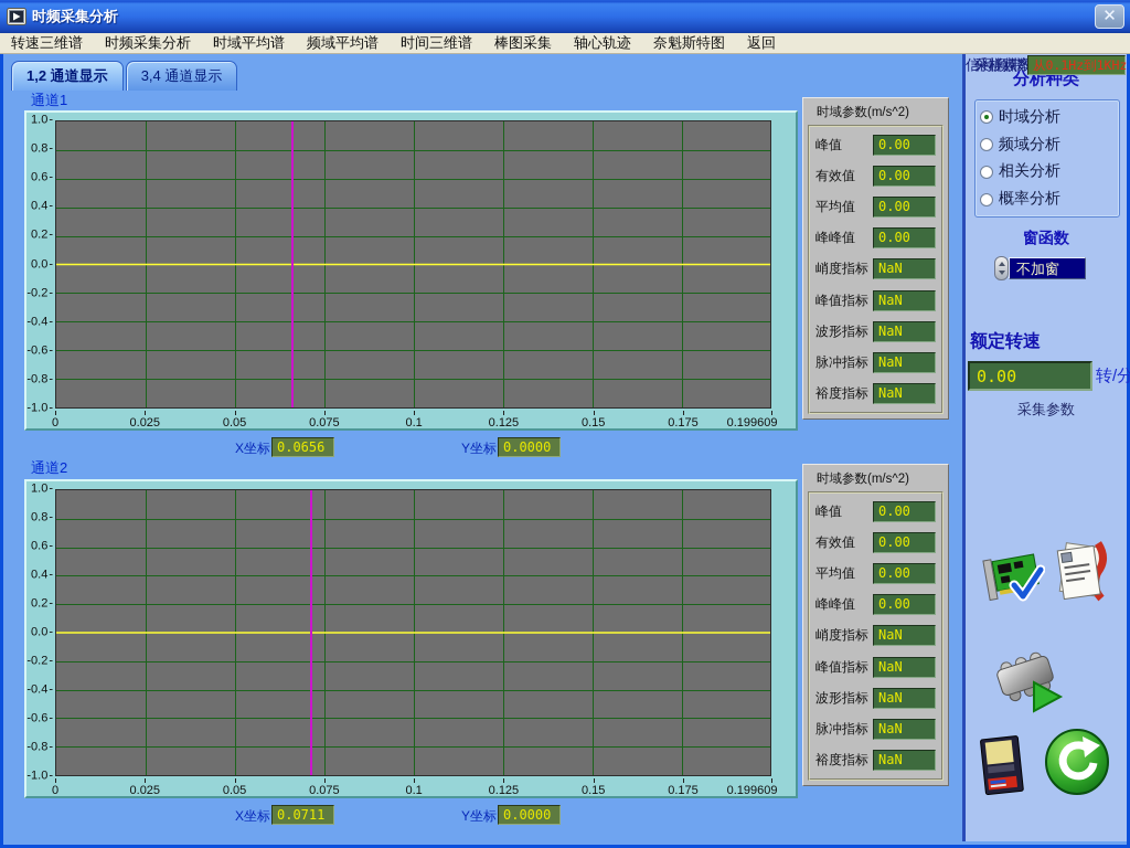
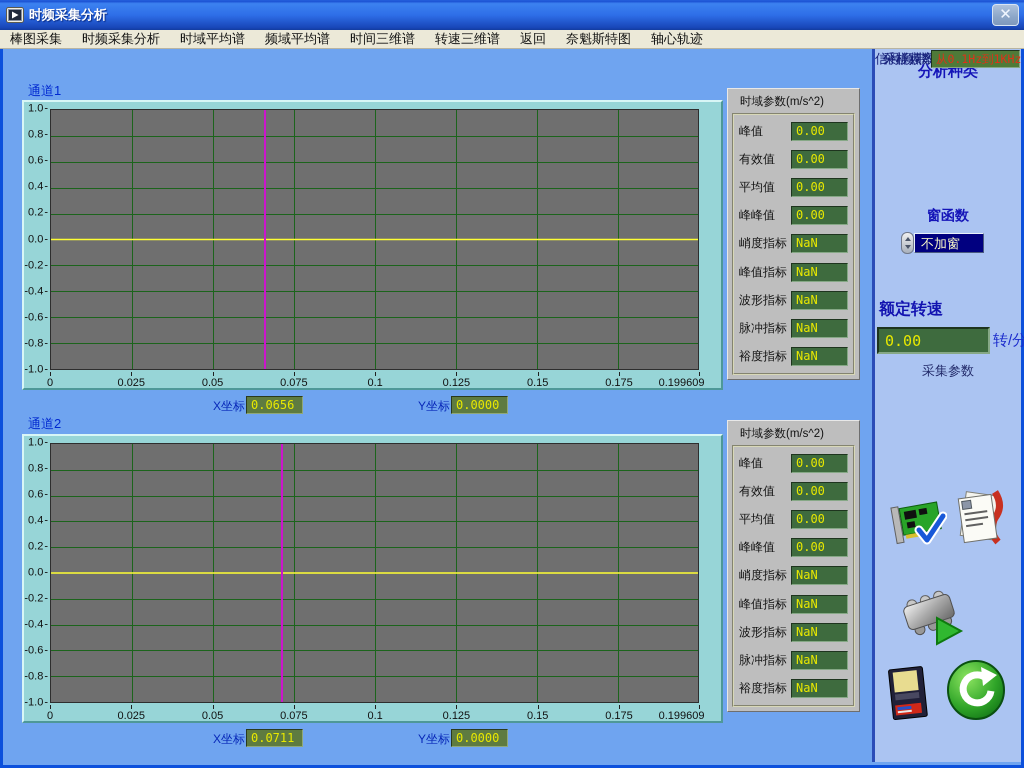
  时频采集分析
  ✕
- 转速三维谱
+ 棒图采集
  时频采集分析
  时域平均谱
  频域平均谱
  时间三维谱
- 棒图采集
+ 转速三维谱
- 轴心轨迹
+ 返回
  奈魁斯特图
- 返回
+ 轴心轨迹
- 1,2 通道显示
- 3,4 通道显示
  通道1
  1.0
  0.8
  0.6
  0.4
  0.2
  0.0
  -0.2
  -0.4
  -0.6
  -0.8
  -1.0
  0
  0.025
  0.05
  0.075
  0.1
  0.125
  0.15
  0.175
  0.199609
  X坐标
  0.0656
  Y坐标
  0.0000
  通道2
  1.0
  0.8
  0.6
  0.4
  0.2
  0.0
  -0.2
  -0.4
  -0.6
  -0.8
  -1.0
  0
  0.025
  0.05
  0.075
  0.1
  0.125
  0.15
  0.175
  0.199609
  X坐标
  0.0711
  Y坐标
  0.0000
  时域参数(m/s^2)
  峰值
  0.00
  有效值
  0.00
  平均值
  0.00
  峰峰值
  0.00
  峭度指标
  NaN
  峰值指标
  NaN
  波形指标
  NaN
  脉冲指标
  NaN
  裕度指标
  NaN
  时域参数(m/s^2)
  峰值
  0.00
  有效值
  0.00
  平均值
  0.00
  峰峰值
  0.00
  峭度指标
  NaN
  峰值指标
  NaN
  波形指标
  NaN
  脉冲指标
  NaN
  裕度指标
  NaN
  分析种类
- 时域分析
- 频域分析
- 相关分析
- 概率分析
  窗函数
  不加窗
  额定转速
  0.00
  转/分
  采集参数
  分析频率
  采样点数
  信号频带
  从0.1Hz到1KHz
